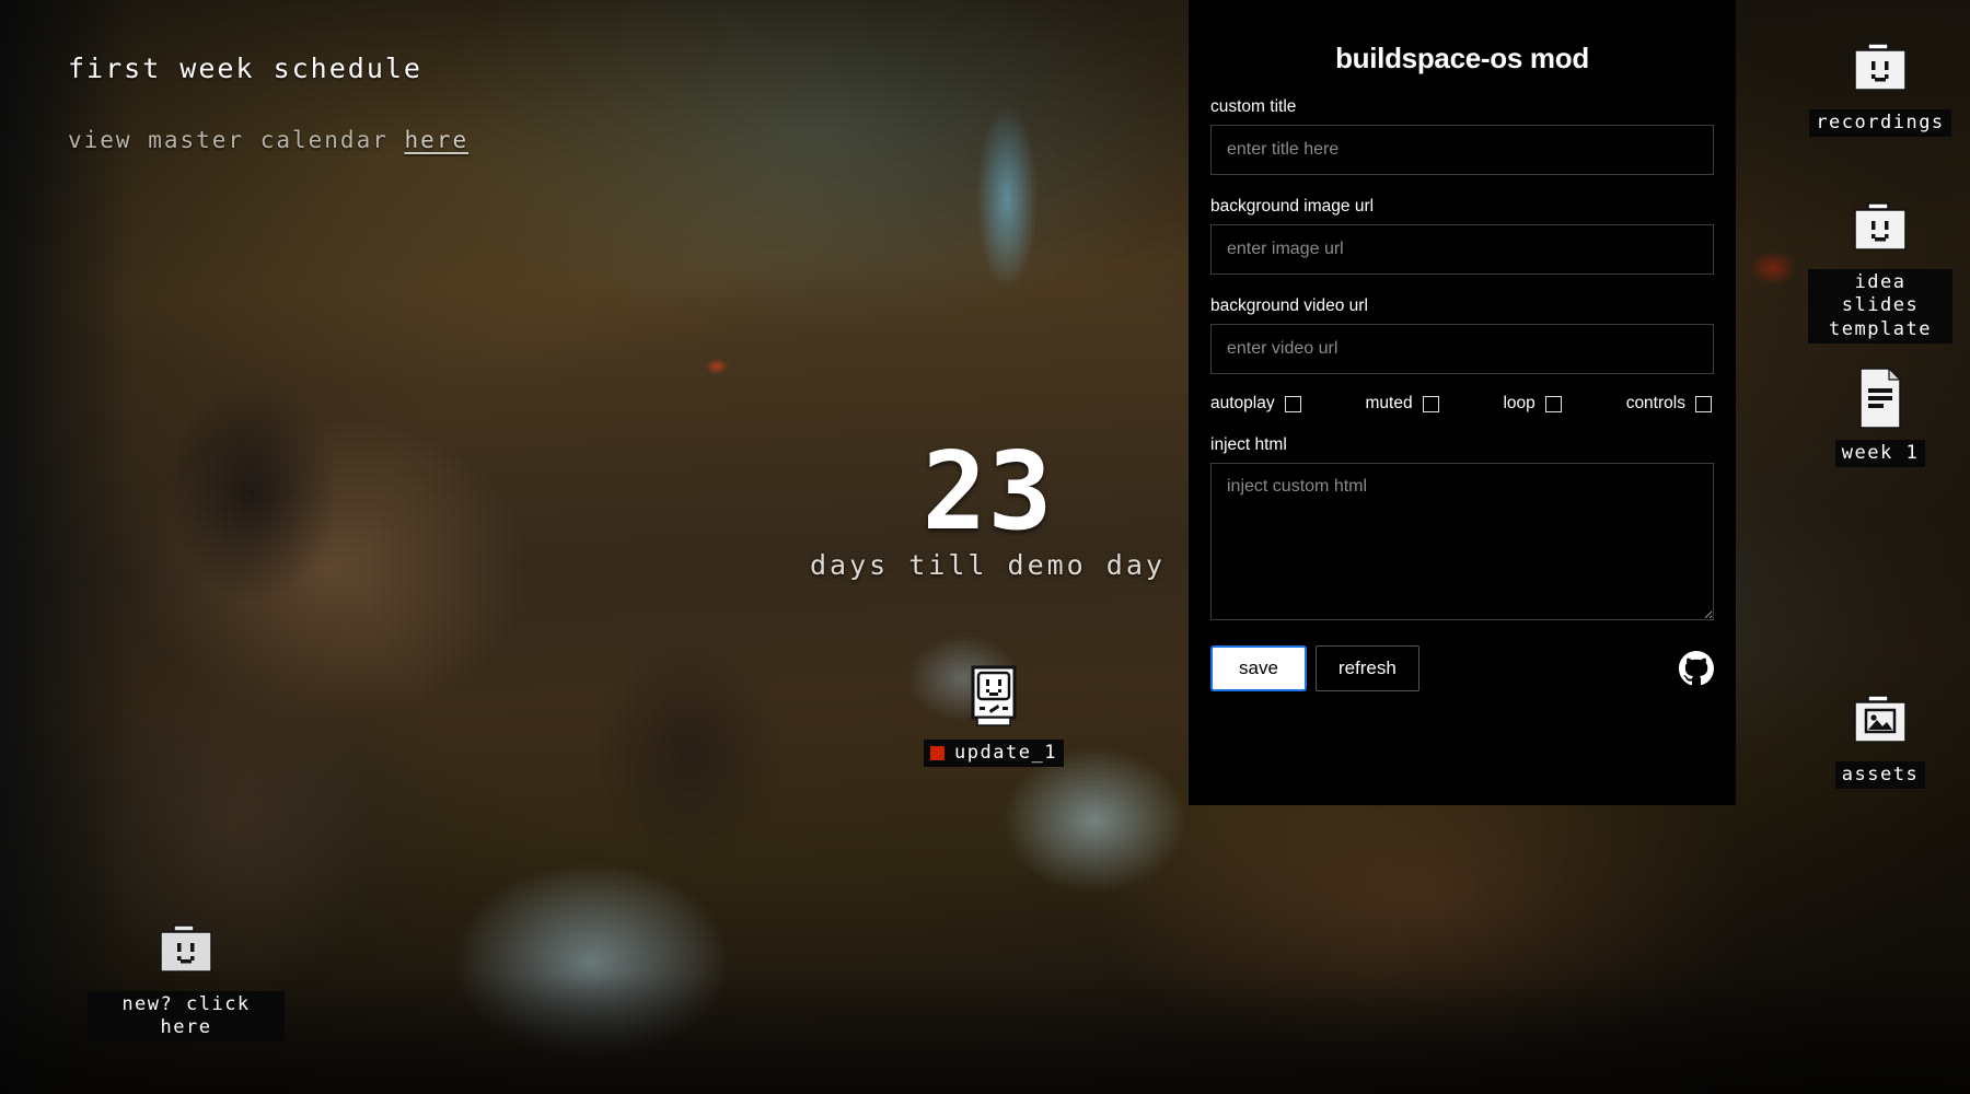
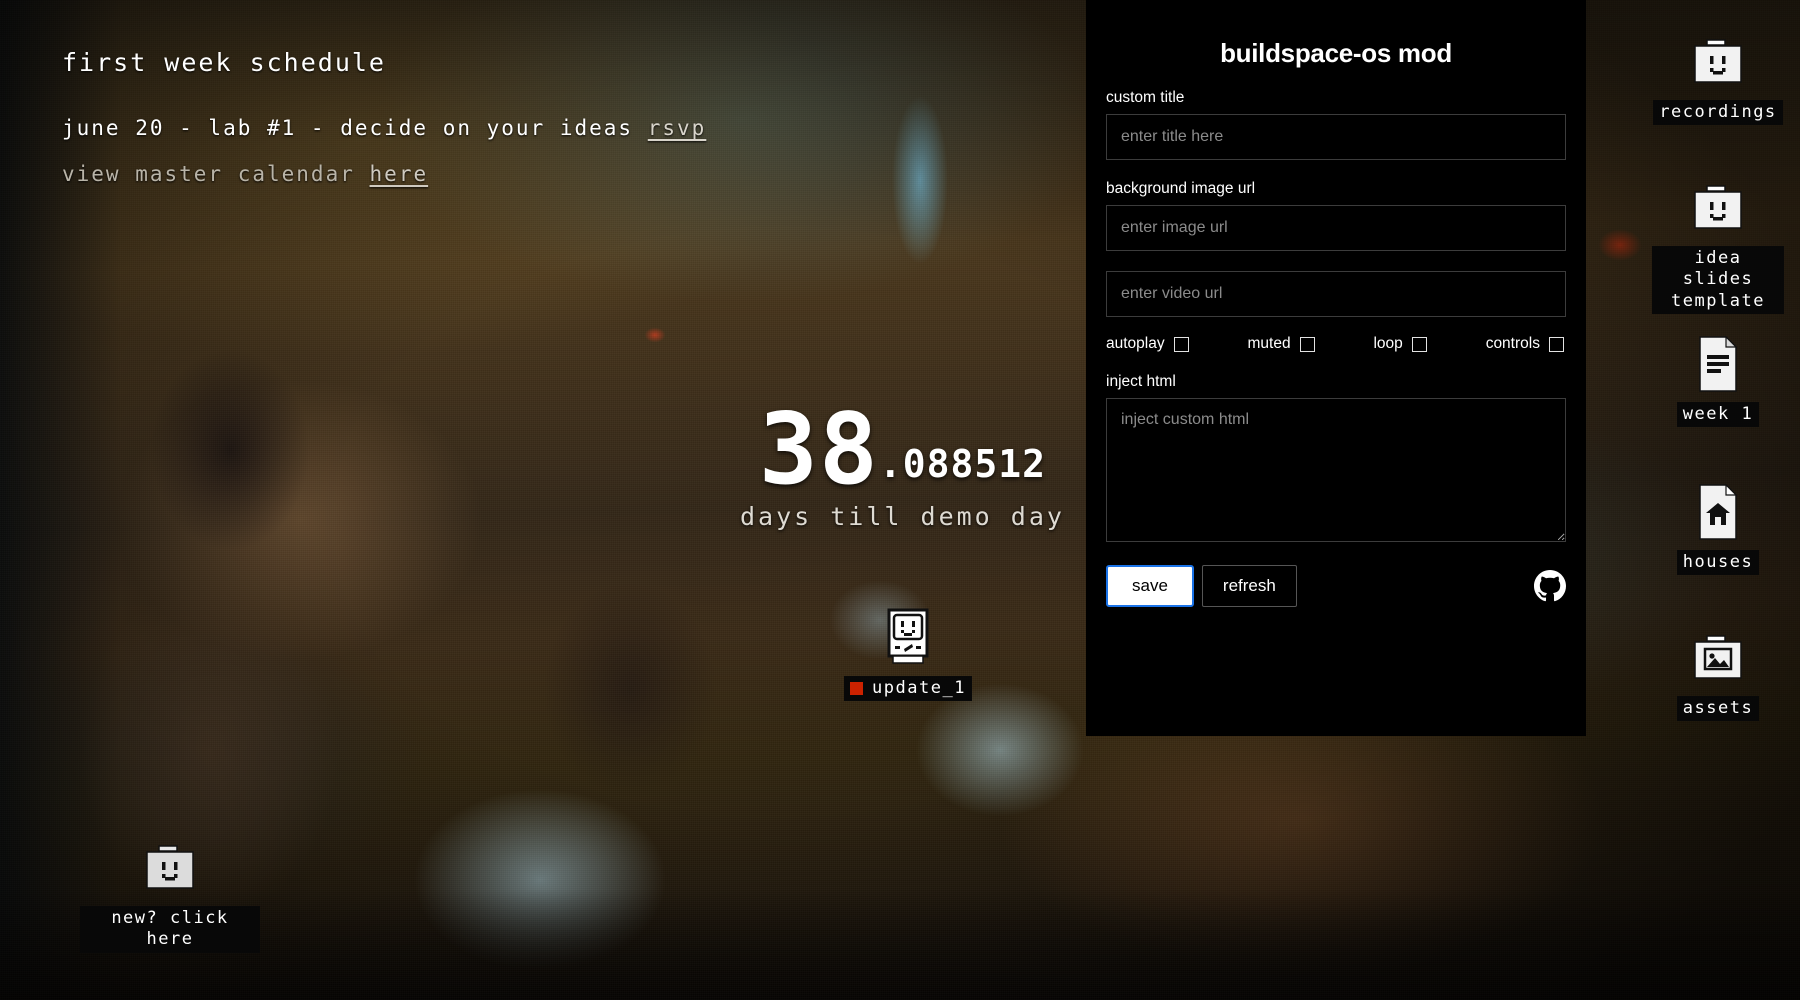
  first week schedule
+ june 20 - lab #1 - decide on your ideas rsvp
  view master calendar here
- 23
+ 38
+ .088512
  days till demo day
  recordings
  idea slides
  template
  week 1
+ houses
  assets
  new? click here
  update_1
  buildspace-os mod
  custom title
  enter title here
  background image url
  enter image url
- background video url
  enter video url
  autoplay
  muted
  loop
  controls
  inject html
  inject custom html
  save
  refresh
